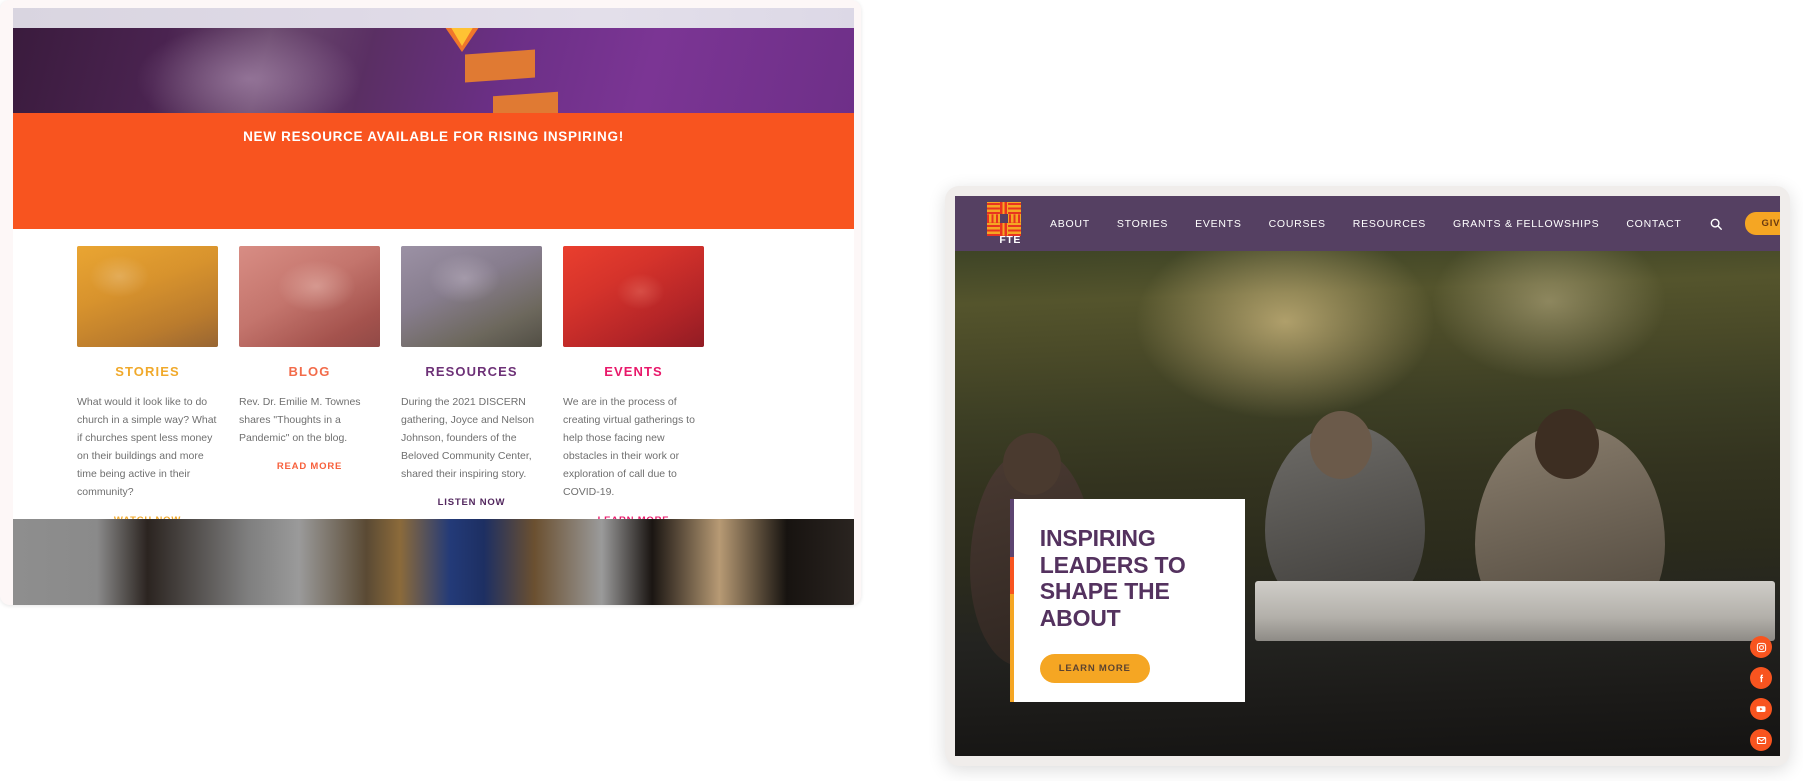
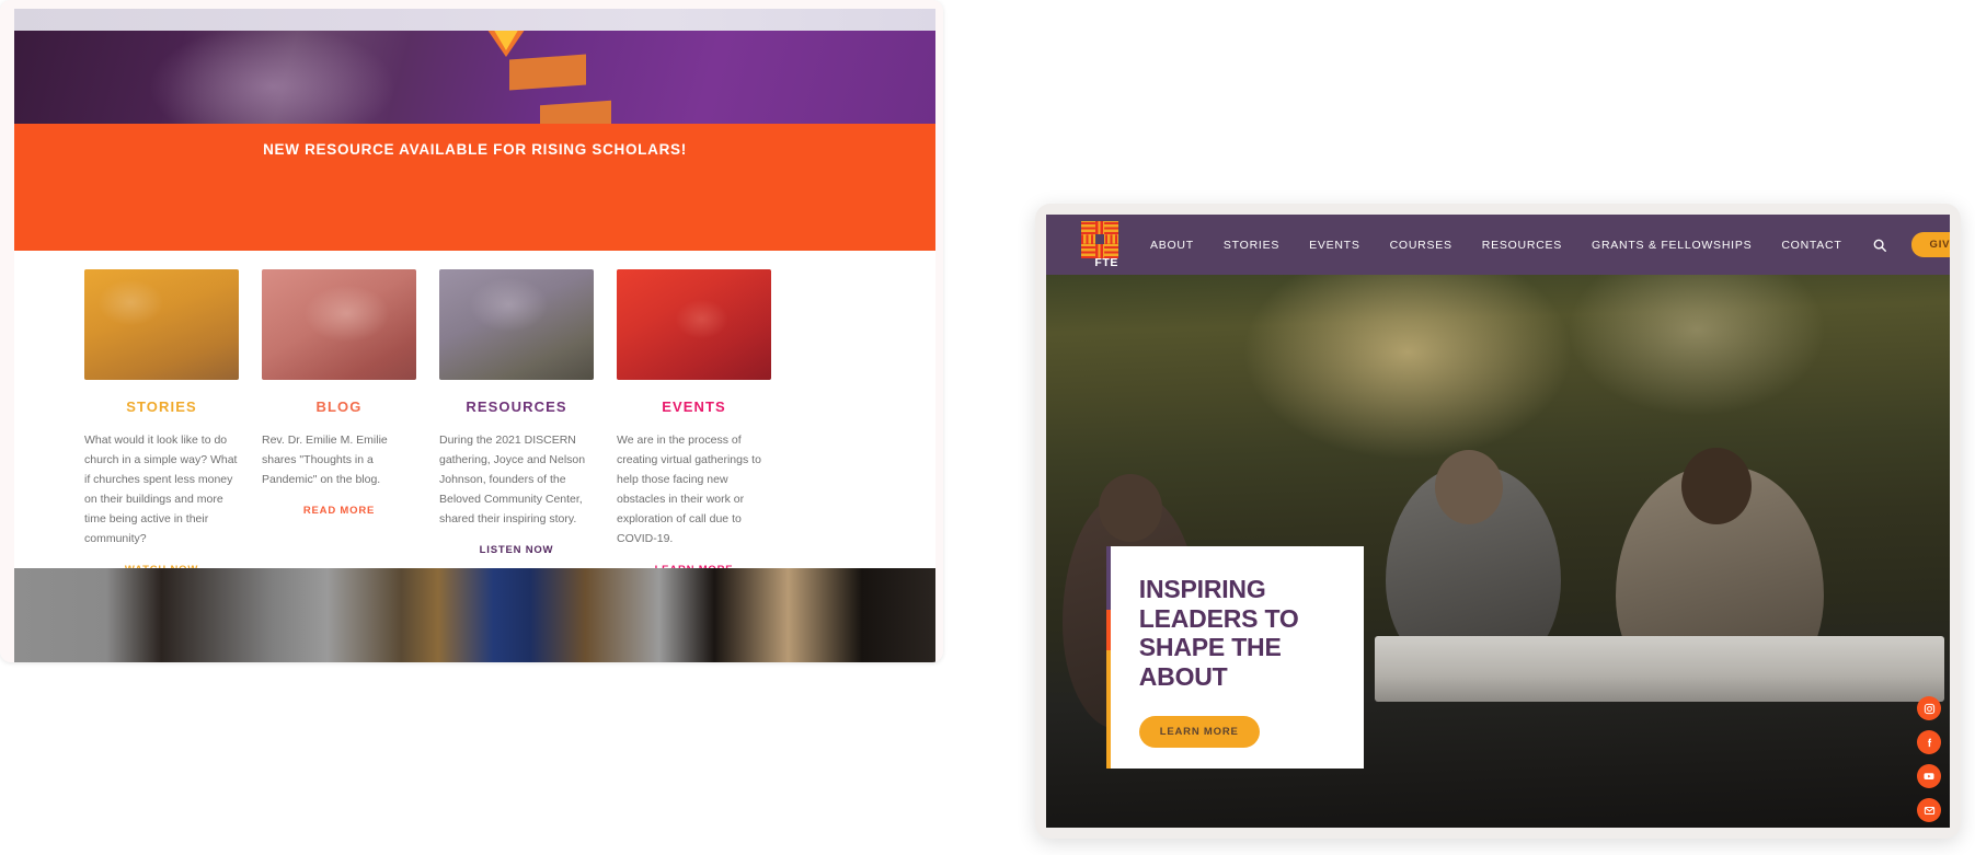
- NEW RESOURCE AVAILABLE FOR RISING INSPIRING!
+ NEW RESOURCE AVAILABLE FOR RISING SCHOLARS!
  STORIES
  What would it look like to do church in a simple way? What if churches spent less money on their buildings and more time being active in their community?
  BLOG
- Rev. Dr. Emilie M. Townes shares "Thoughts in a Pandemic" on the blog.
+ Rev. Dr. Emilie M. Emilie shares "Thoughts in a Pandemic" on the blog.
  READ MORE
  RESOURCES
  During the 2021 DISCERN gathering, Joyce and Nelson Johnson, founders of the Beloved Community Center, shared their inspiring story.
  LISTEN NOW
  EVENTS
  We are in the process of creating virtual gatherings to help those facing new obstacles in their work or exploration of call due to COVID-19.
  FTE
  ABOUT
  STORIES
  EVENTS
  COURSES
  RESOURCES
  GRANTS & FELLOWSHIPS
  CONTACT
  GIV
  INSPIRING LEADERS TO SHAPE THE ABOUT
  LEARN MORE
